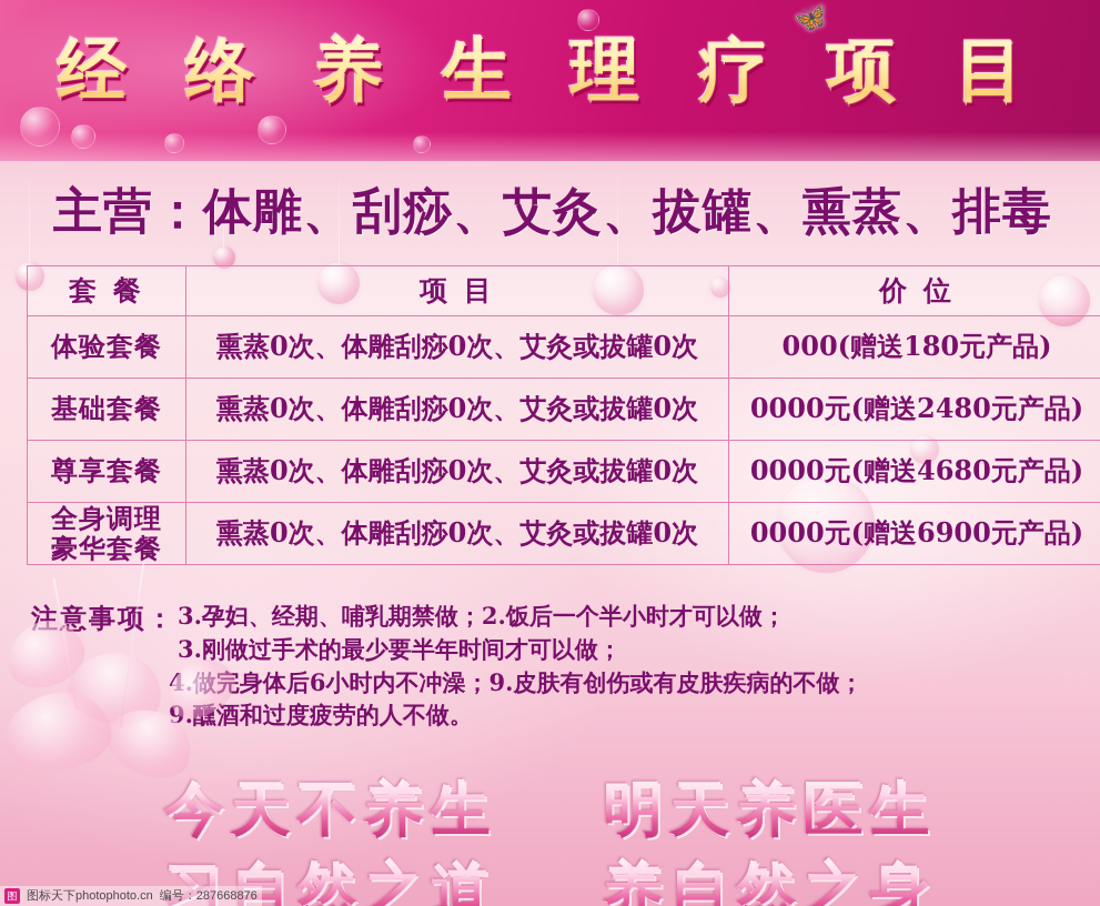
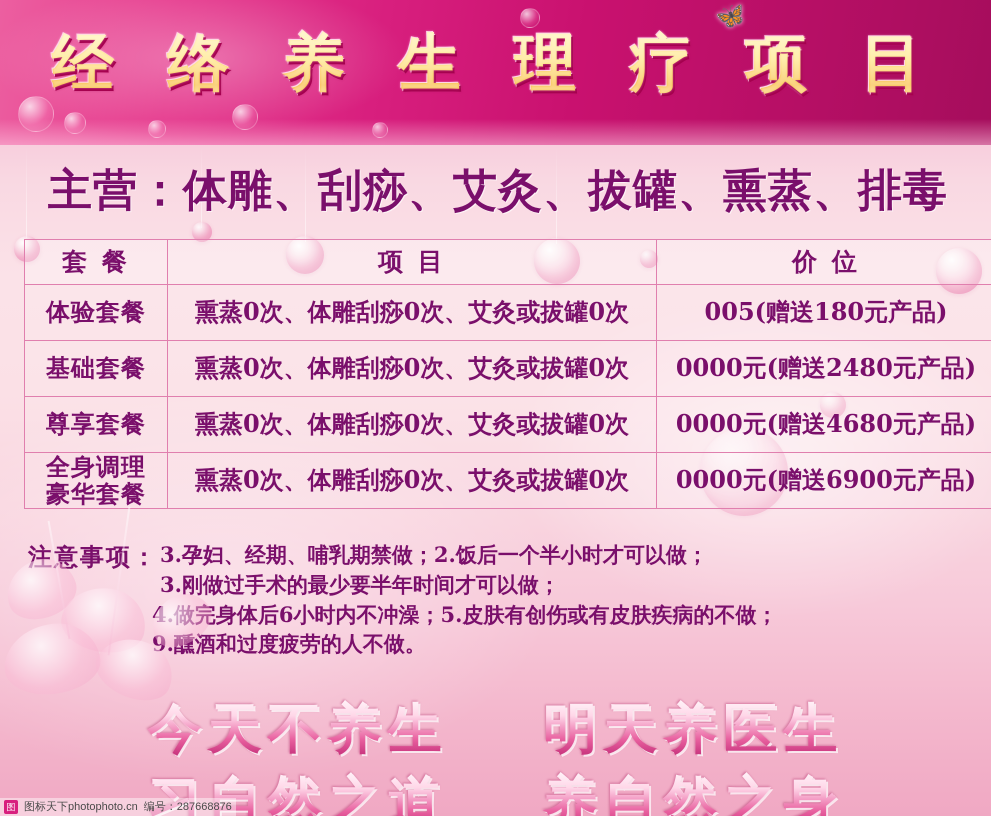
  经 络 养 生 理 疗 项 目
  主营：体雕、刮痧、艾灸、拔罐、熏蒸、排毒
  套 餐	项 目	价 位
- 体验套餐	熏蒸0次、体雕刮痧0次、艾灸或拔罐0次	000(赠送180元产品)
+ 体验套餐	熏蒸0次、体雕刮痧0次、艾灸或拔罐0次	005(赠送180元产品)
  基础套餐	熏蒸0次、体雕刮痧0次、艾灸或拔罐0次	0000元(赠送2480元产品)
  尊享套餐	熏蒸0次、体雕刮痧0次、艾灸或拔罐0次	0000元(赠送4680元产品)
  全身调理 豪华套餐	熏蒸0次、体雕刮痧0次、艾灸或拔罐0次	0000元(赠送6900元产品)
  注意事项：
  3.孕妇、经期、哺乳期禁做；2.饭后一个半小时才可以做；
  3.刚做过手术的最少要半年时间才可以做；
- 4.做完身体后6小时内不冲澡；9.皮肤有创伤或有皮肤疾病的不做；
+ 4.做完身体后6小时内不冲澡；5.皮肤有创伤或有皮肤疾病的不做；
  9.醺酒和过度疲劳的人不做。
  今天不养生 明天养医生
  习自然之道 养自然之身
  图
  图标天下photophoto.cn
  编号：287668876
